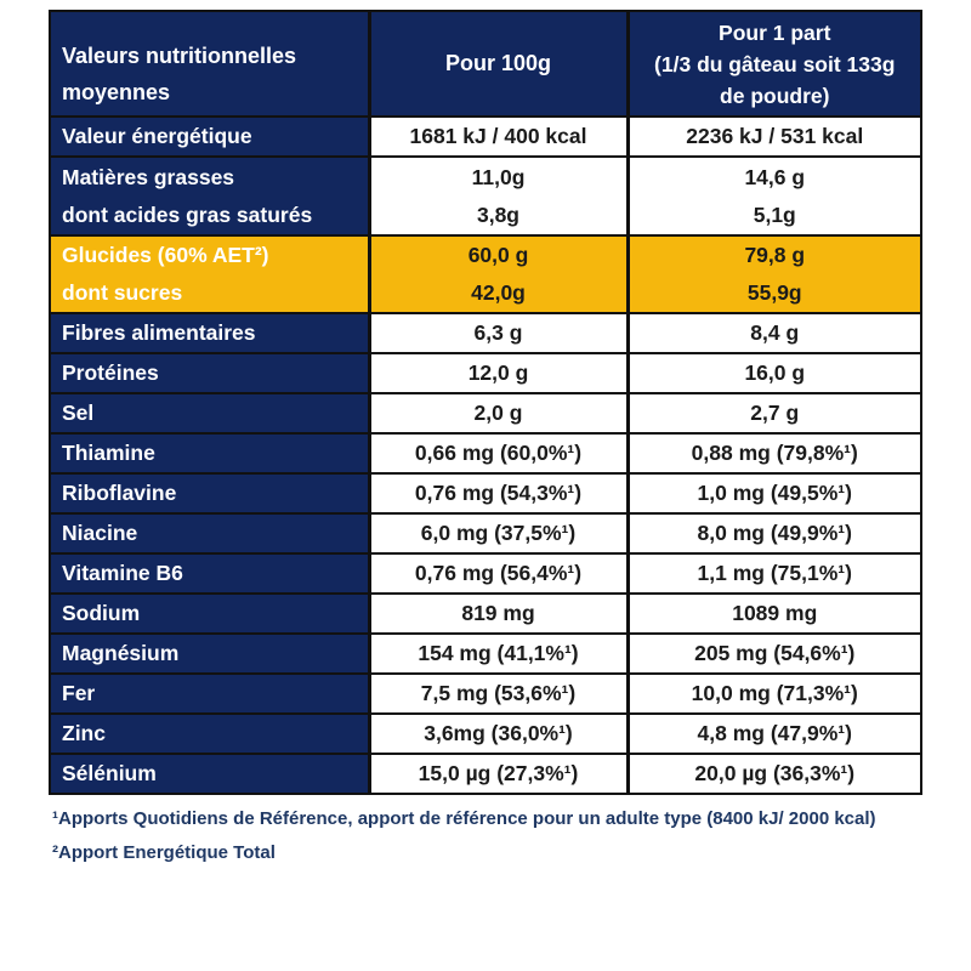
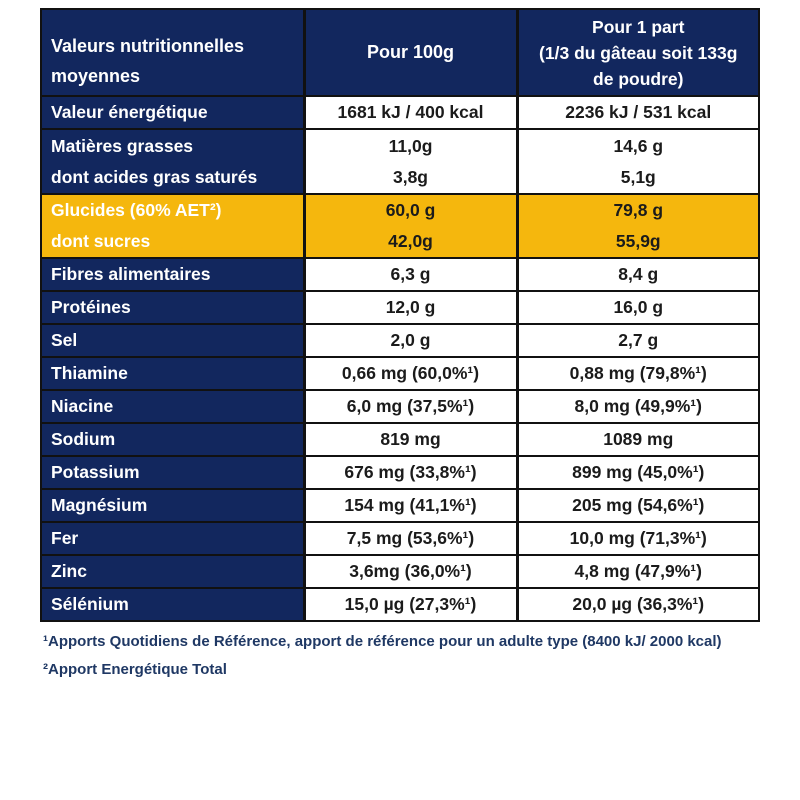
  Valeurs nutritionnelles moyennes	Pour 100g	Pour 1 part (1/3 du gâteau soit 133g de poudre)
  Valeur énergétique	1681 kJ / 400 kcal	2236 kJ / 531 kcal
  Matières grassesdont acides gras saturés	11,0g3,8g	14,6 g5,1g
  Glucides (60% AET²)dont sucres	60,0 g42,0g	79,8 g55,9g
  Fibres alimentaires	6,3 g	8,4 g
  Protéines	12,0 g	16,0 g
  Sel	2,0 g	2,7 g
  Thiamine	0,66 mg (60,0%¹)	0,88 mg (79,8%¹)
- Riboflavine	0,76 mg (54,3%¹)	1,0 mg (49,5%¹)
  Niacine	6,0 mg (37,5%¹)	8,0 mg (49,9%¹)
- Vitamine B6	0,76 mg (56,4%¹)	1,1 mg (75,1%¹)
  Sodium	819 mg	1089 mg
+ Potassium	676 mg (33,8%¹)	899 mg (45,0%¹)
  Magnésium	154 mg (41,1%¹)	205 mg (54,6%¹)
  Fer	7,5 mg (53,6%¹)	10,0 mg (71,3%¹)
  Zinc	3,6mg (36,0%¹)	4,8 mg (47,9%¹)
  Sélénium	15,0 µg (27,3%¹)	20,0 µg (36,3%¹)
  ¹Apports Quotidiens de Référence, apport de référence pour un adulte type (8400 kJ/ 2000 kcal)
  ²Apport Energétique Total
